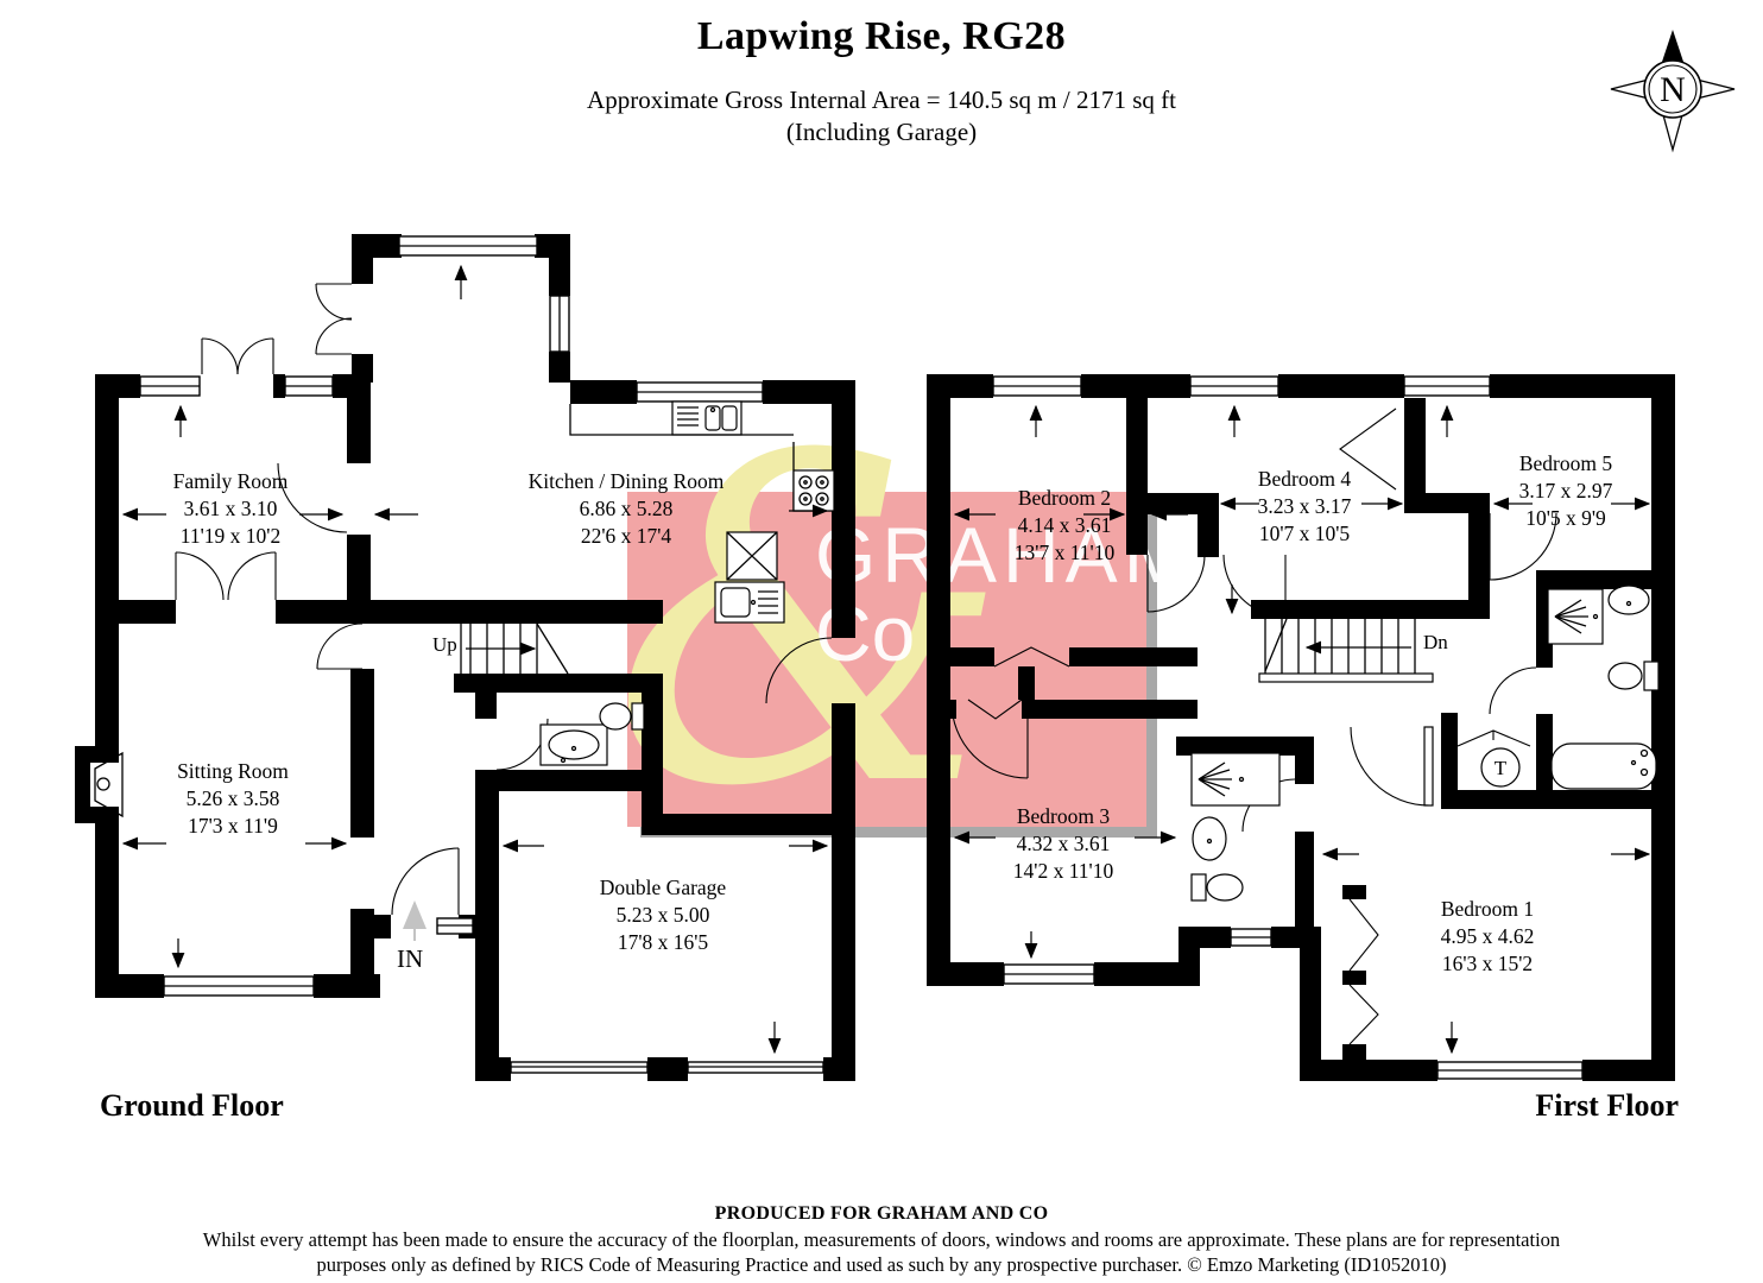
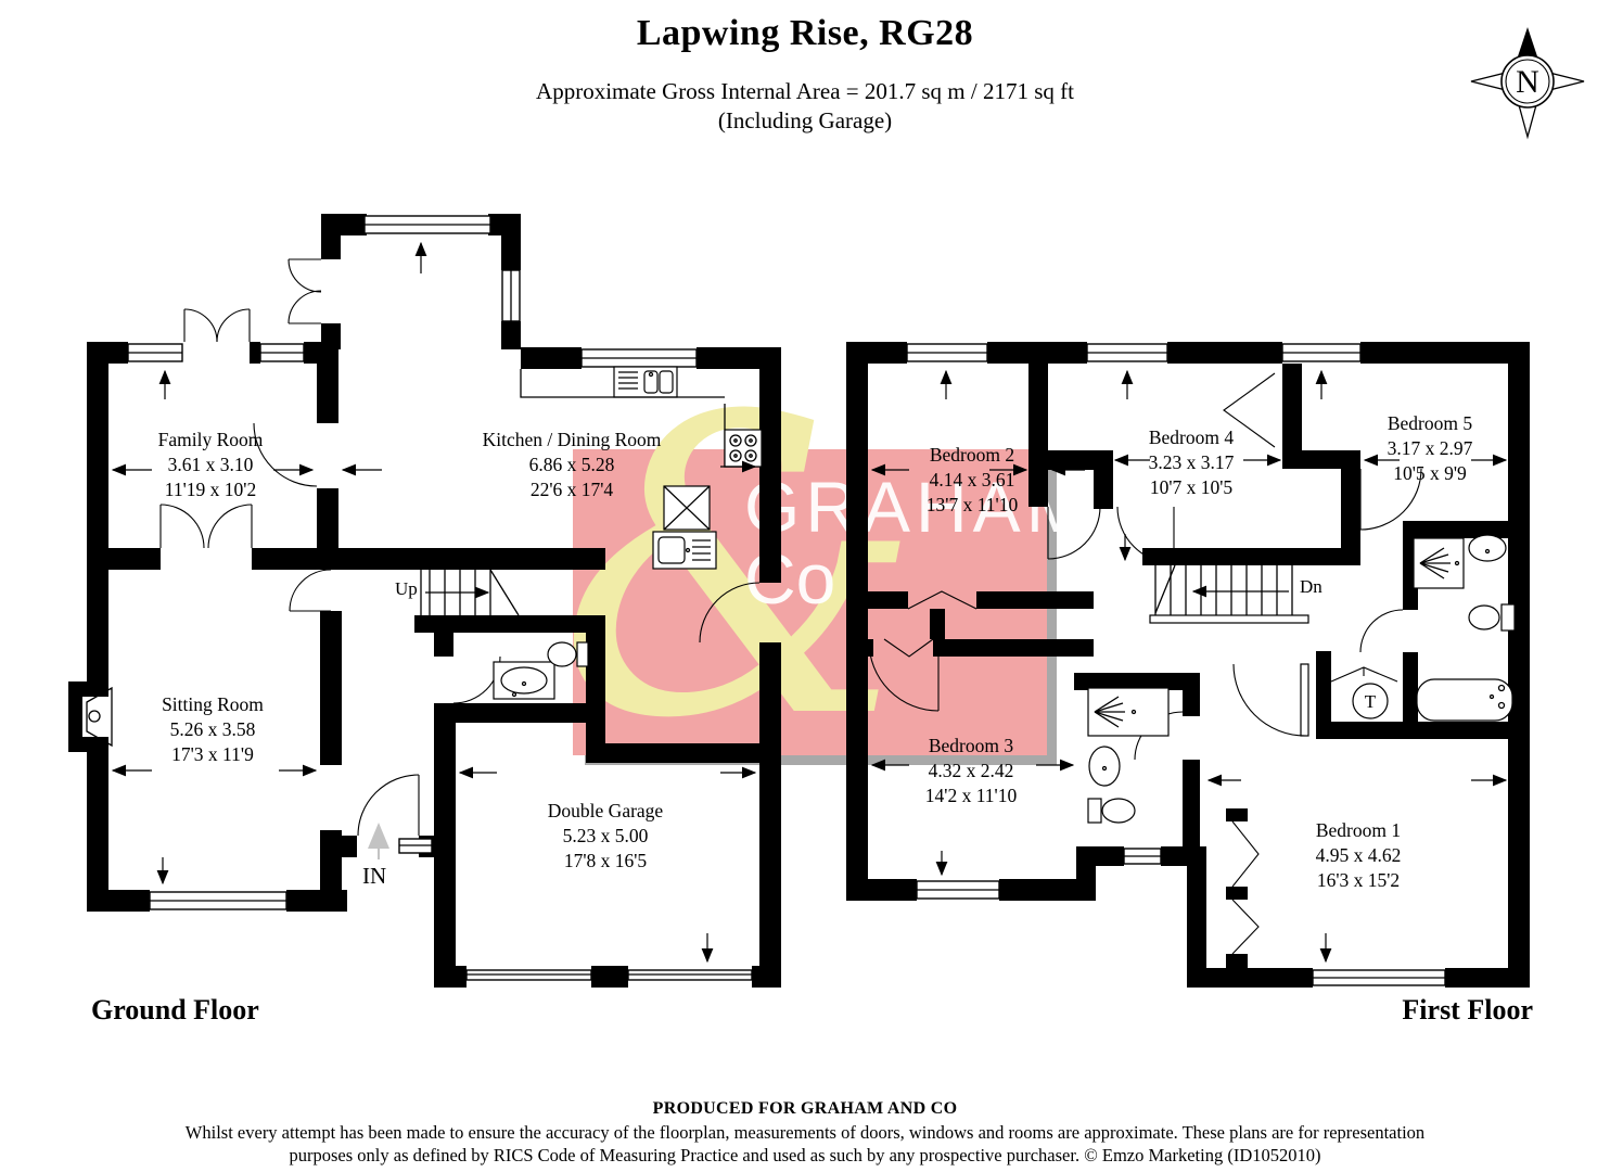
  Lapwing Rise, RG28
- Approximate Gross Internal Area = 140.5 sq m / 2171 sq ft
+ Approximate Gross Internal Area = 201.7 sq m / 2171 sq ft
  (Including Garage)
  &
  RAHAM
  Family Room
  3.61 x 3.10
  11'19 x 10'2
  Kitchen / Dining Room
  6.86 x 5.28
  22'6 x 17'4
  Sitting Room
  5.26 x 3.58
  17'3 x 11'9
  Double Garage
  5.23 x 5.00
  17'8 x 16'5
  Bedroom 2
  4.14 x 3.61
  13'7 x 11'10
  Bedroom 4
  3.23 x 3.17
  10'7 x 10'5
  Bedroom 5
  3.17 x 2.97
  10'5 x 9'9
  Bedroom 3
- 4.32 x 3.61
+ 4.32 x 2.42
  14'2 x 11'10
  Bedroom 1
  4.95 x 4.62
  16'3 x 15'2
  Up
  Dn
  IN
  T
  N
  Ground Floor
  First Floor
  PRODUCED FOR GRAHAM AND CO
  Whilst every attempt has been made to ensure the accuracy of the floorplan, measurements of doors, windows and rooms are approximate. These plans are for representation
  purposes only as defined by RICS Code of Measuring Practice and used as such by any prospective purchaser. © Emzo Marketing (ID1052010)
